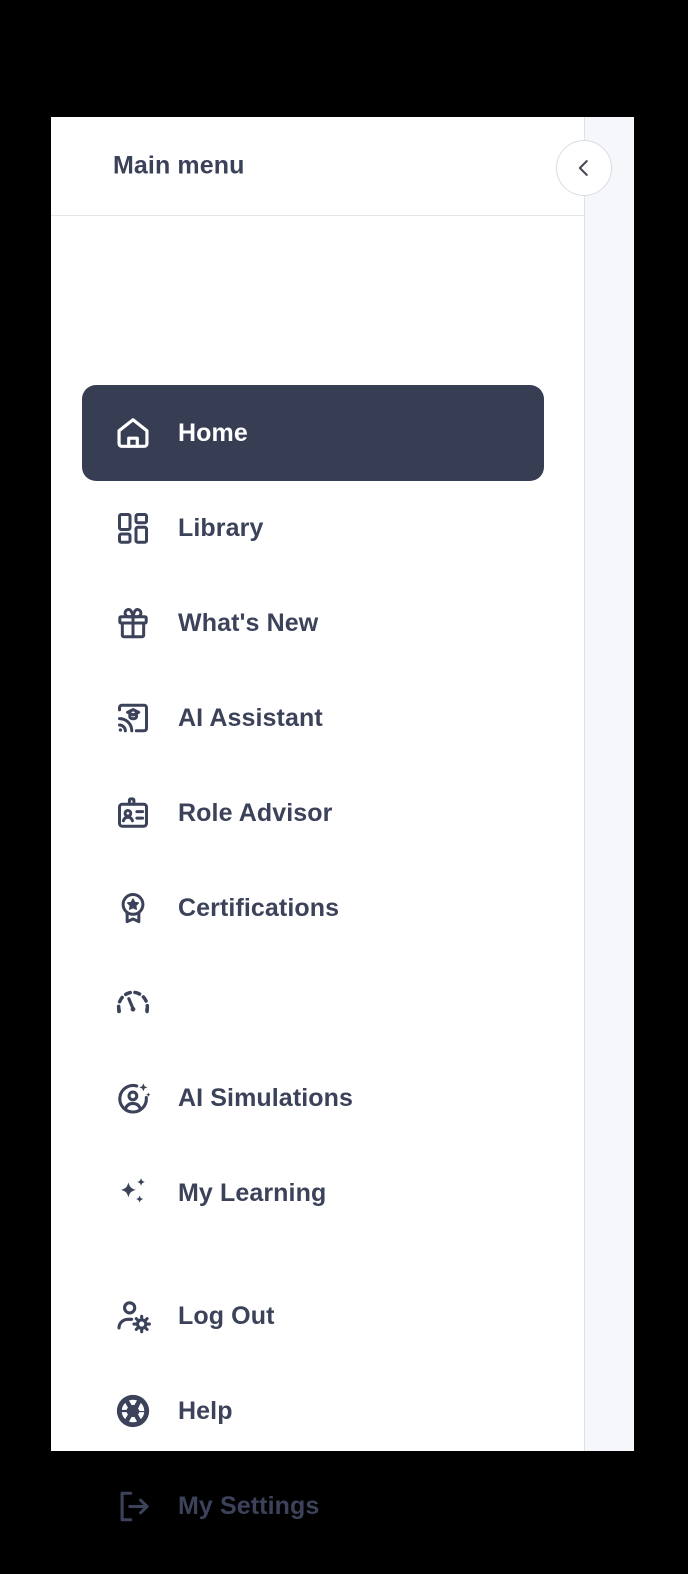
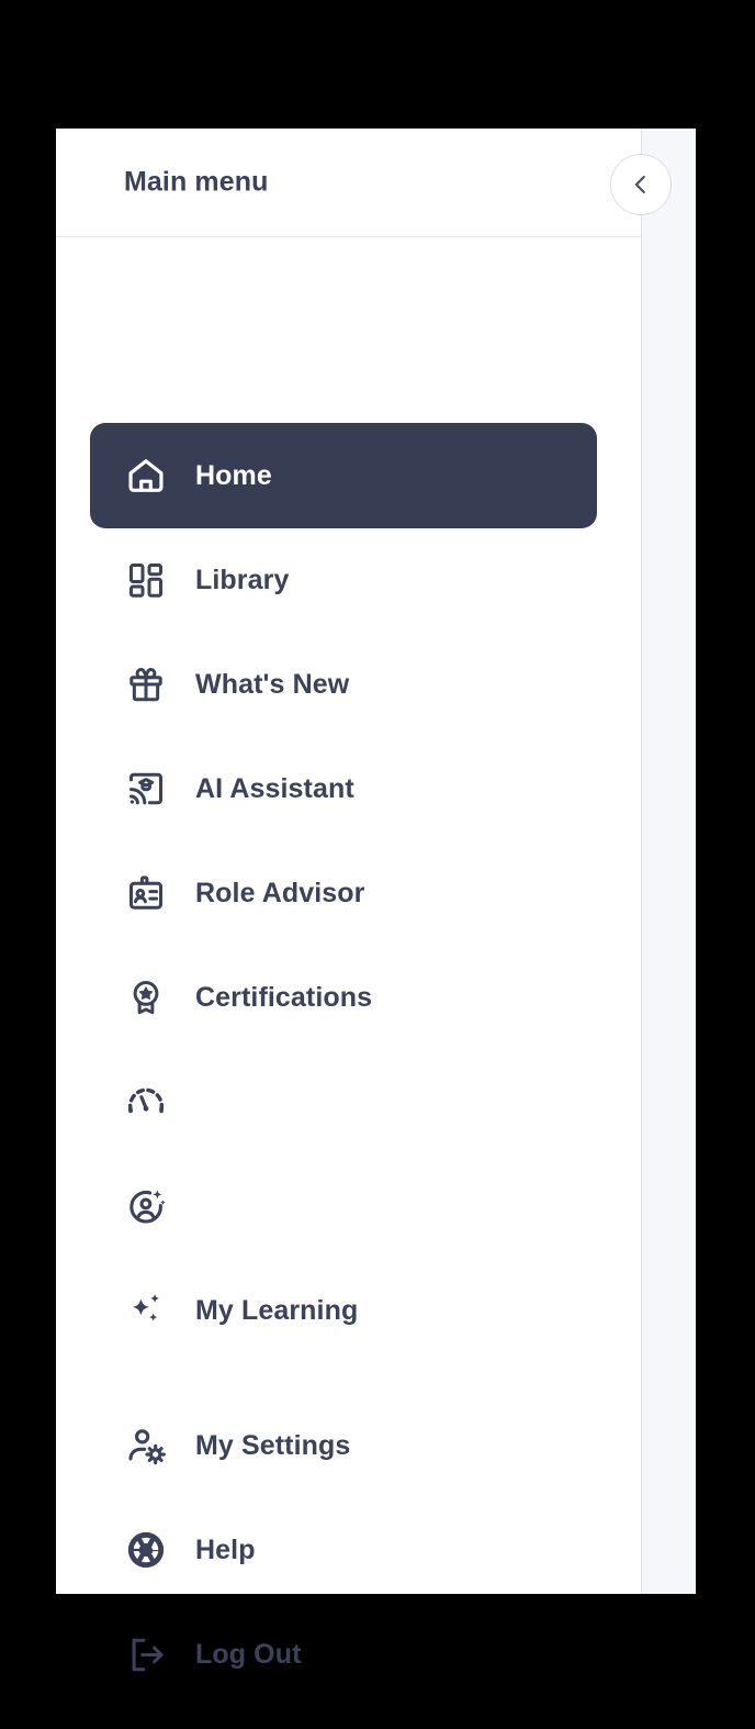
  Main menu
  Home
  Library
  What's New
  AI Assistant
  Role Advisor
  Certifications
- AI Simulations
  My Learning
- Log Out
+ My Settings
  Help
- My Settings
+ Log Out
